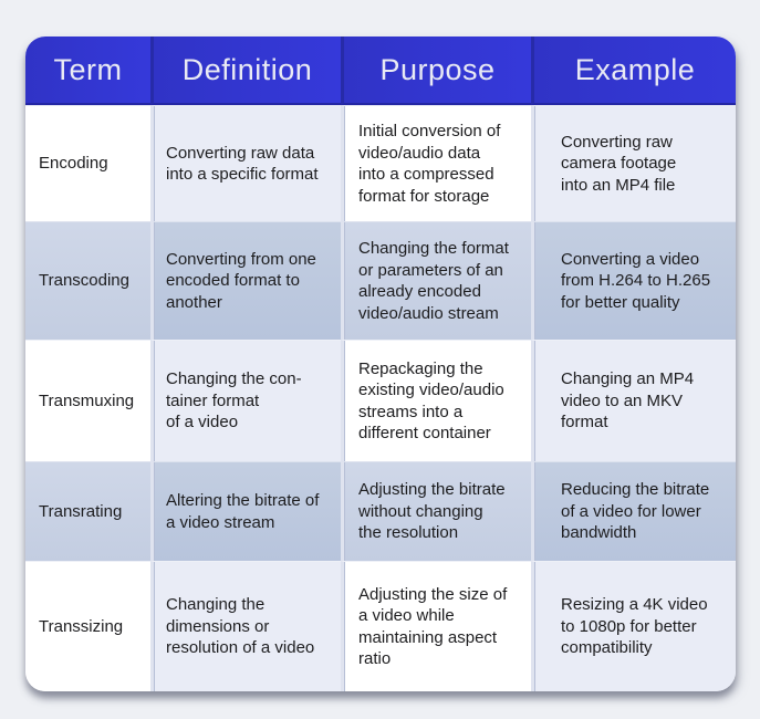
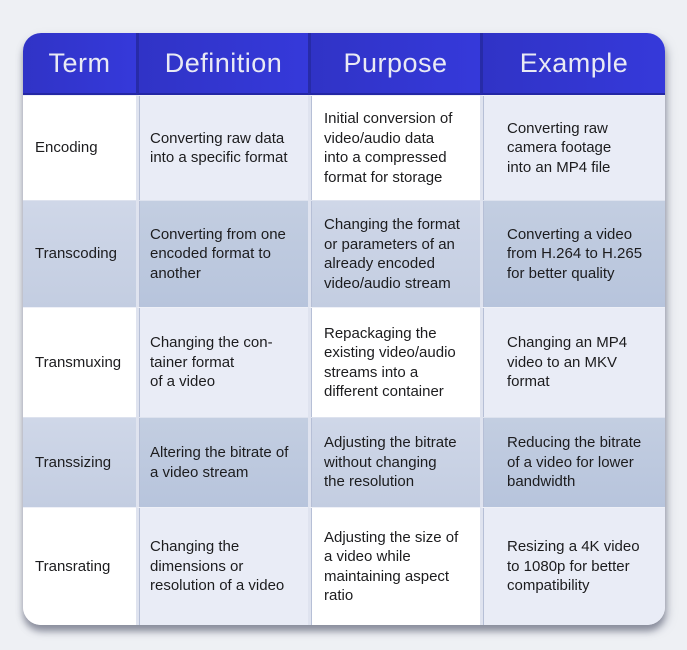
  Term
  Definition
  Purpose
  Example
  Encoding
  Converting raw data
  into a specific format
  Initial conversion of
  video/audio data
  into a compressed
  format for storage
  Converting raw
  camera footage
  into an MP4 file
  Transcoding
  Converting from one
  encoded format to
  another
  Changing the format
  or parameters of an
  already encoded
  video/audio stream
  Converting a video
  from H.264 to H.265
  for better quality
  Transmuxing
  Changing the con-
  tainer format
  of a video
  Repackaging the
  existing video/audio
  streams into a
  different container
  Changing an MP4
  video to an MKV
  format
- Transrating
+ Transsizing
  Altering the bitrate of
  a video stream
  Adjusting the bitrate
  without changing
  the resolution
  Reducing the bitrate
  of a video for lower
  bandwidth
- Transsizing
+ Transrating
  Changing the
  dimensions or
  resolution of a video
  Adjusting the size of
  a video while
  maintaining aspect
  ratio
  Resizing a 4K video
  to 1080p for better
  compatibility
